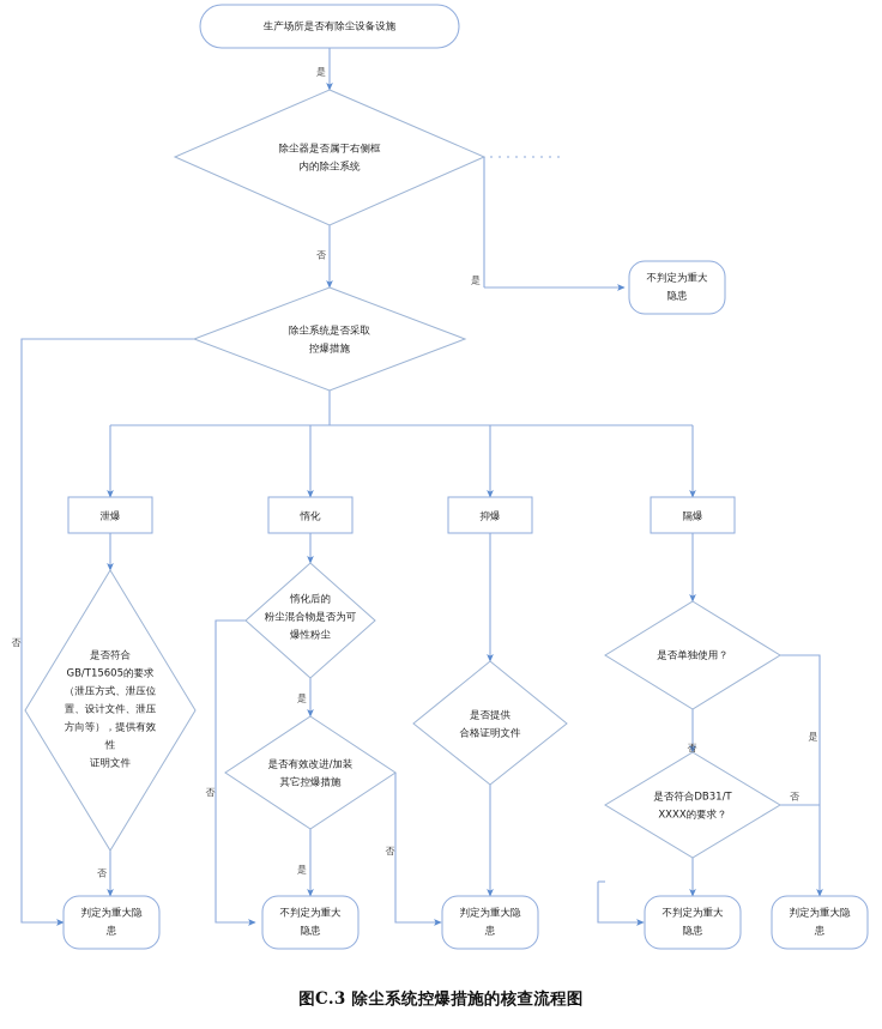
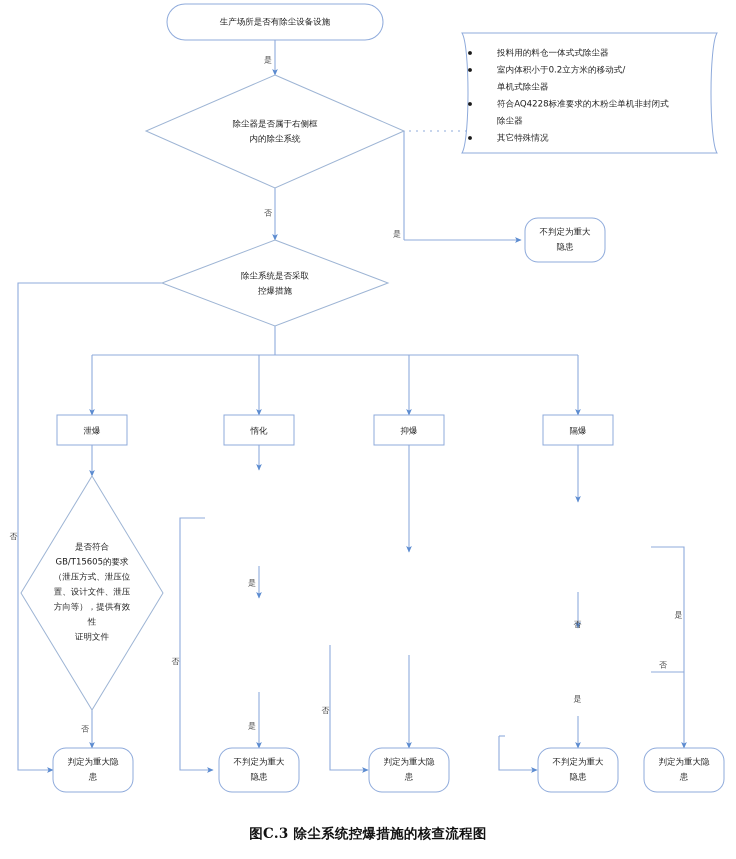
  是
  否
  是
  否
  是
  是
  否
  生产场所是否有除尘设备设施
+ 投料用的料仓一体式式除尘器
+ 室内体积小于0.2立方米的移动式/
+ 单机式除尘器
+ 符合AQ4228标准要求的木粉尘单机非封闭式
+ 除尘器
+ 其它特殊情况
  除尘器是否属于右侧框
  内的除尘系统
  不判定为重大
  隐患
  除尘系统是否采取
  控爆措施
  泄爆
  惰化
  抑爆
  隔爆
  是否符合
  GB/T15605的要求
  （泄压方式、泄压位
  置、设计文件、泄压
  方向等），提供有效
  性
  证明文件
- 惰化后的
- 粉尘混合物是否为可
- 爆性粉尘
- 是否有效改进/加装
- 其它控爆措施
- 是否提供
- 合格证明文件
- 是否单独使用？
- 是否符合DB31/T
- XXXX的要求？
  判定为重大隐
  患
  不判定为重大
  隐患
  判定为重大隐
  患
  不判定为重大
  隐患
  判定为重大隐
  患
  图C.3 除尘系统控爆措施的核查流程图
